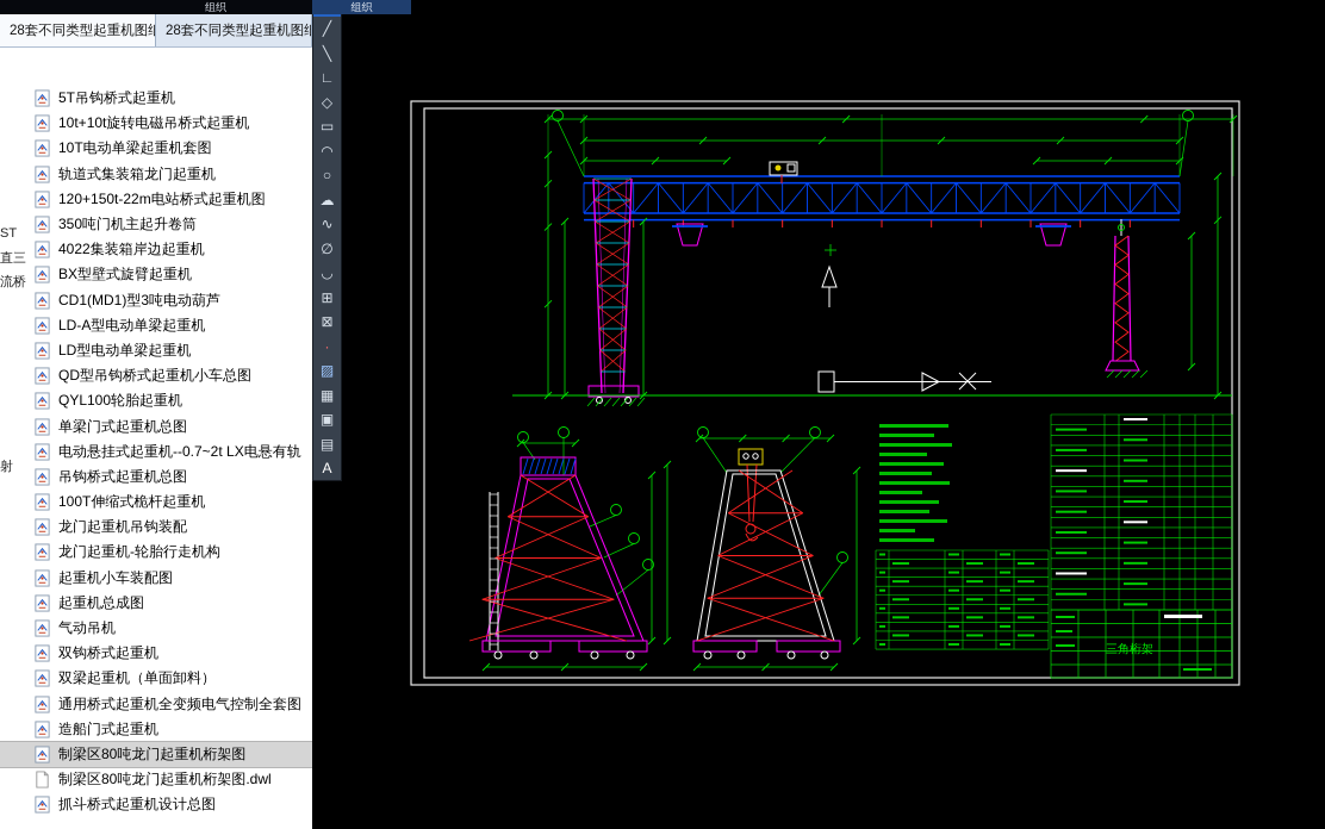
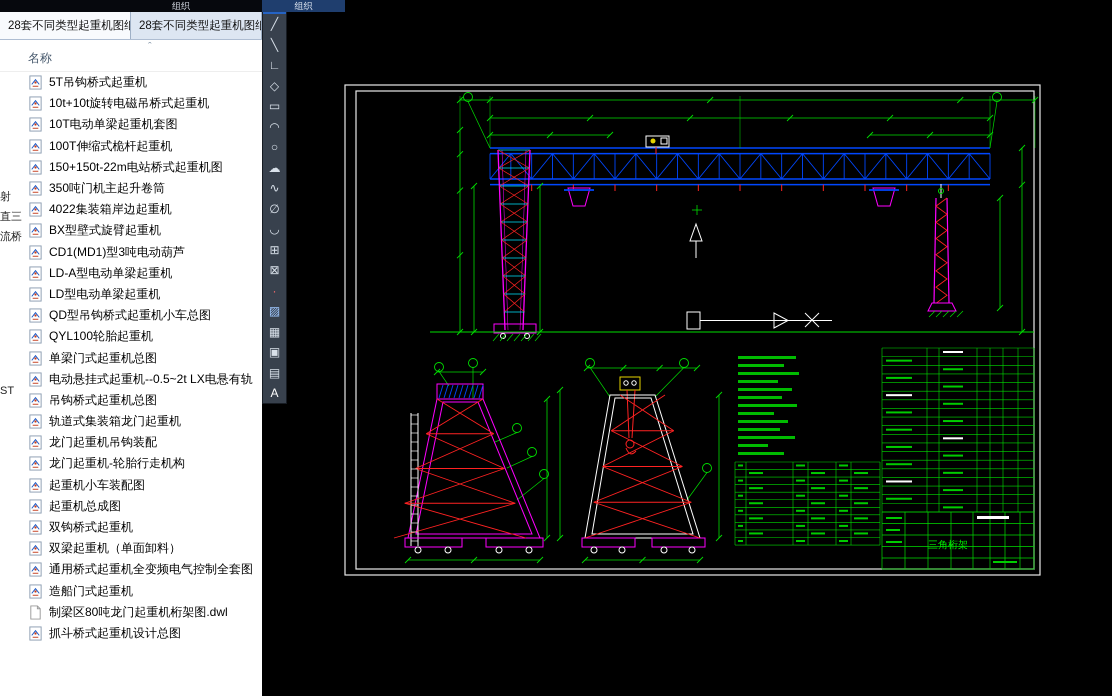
  组织
  组织
  28套不同类型起重机图
  28套不同类型起重机图纸
+ 名称
+ ˆ
  5T吊钩桥式起重机
  10t+10t旋转电磁吊桥式起重机
  10T电动单梁起重机套图
- 轨道式集装箱龙门起重机
+ 100T伸缩式桅杆起重机
- 120+150t-22m电站桥式起重机图
+ 150+150t-22m电站桥式起重机图
  350吨门机主起升卷筒
  4022集装箱岸边起重机
  BX型壁式旋臂起重机
  CD1(MD1)型3吨电动葫芦
  LD-A型电动单梁起重机
  LD型电动单梁起重机
  QD型吊钩桥式起重机小车总图
  QYL100轮胎起重机
  单梁门式起重机总图
- 电动悬挂式起重机--0.7~2t LX电悬有轨
+ 电动悬挂式起重机--0.5~2t LX电悬有轨
  吊钩桥式起重机总图
- 100T伸缩式桅杆起重机
+ 轨道式集装箱龙门起重机
  龙门起重机吊钩装配
  龙门起重机-轮胎行走机构
  起重机小车装配图
  起重机总成图
- 气动吊机
  双钩桥式起重机
  双梁起重机（单面卸料）
  通用桥式起重机全变频电气控制全套图
  造船门式起重机
- 制梁区80吨龙门起重机桁架图
  制梁区80吨龙门起重机桁架图.dwl
  抓斗桥式起重机设计总图
- ST
+ 射
  直三
  流桥
- 射
+ ST
  ╱
  ╲
  ∟
  ◇
  ▭
  ◠
  ○
  ☁
  ∿
  ∅
  ◡
  ⊞
  ⊠
  ·
  ▨
  ▦
  ▣
  ▤
  A
  三角桁架
